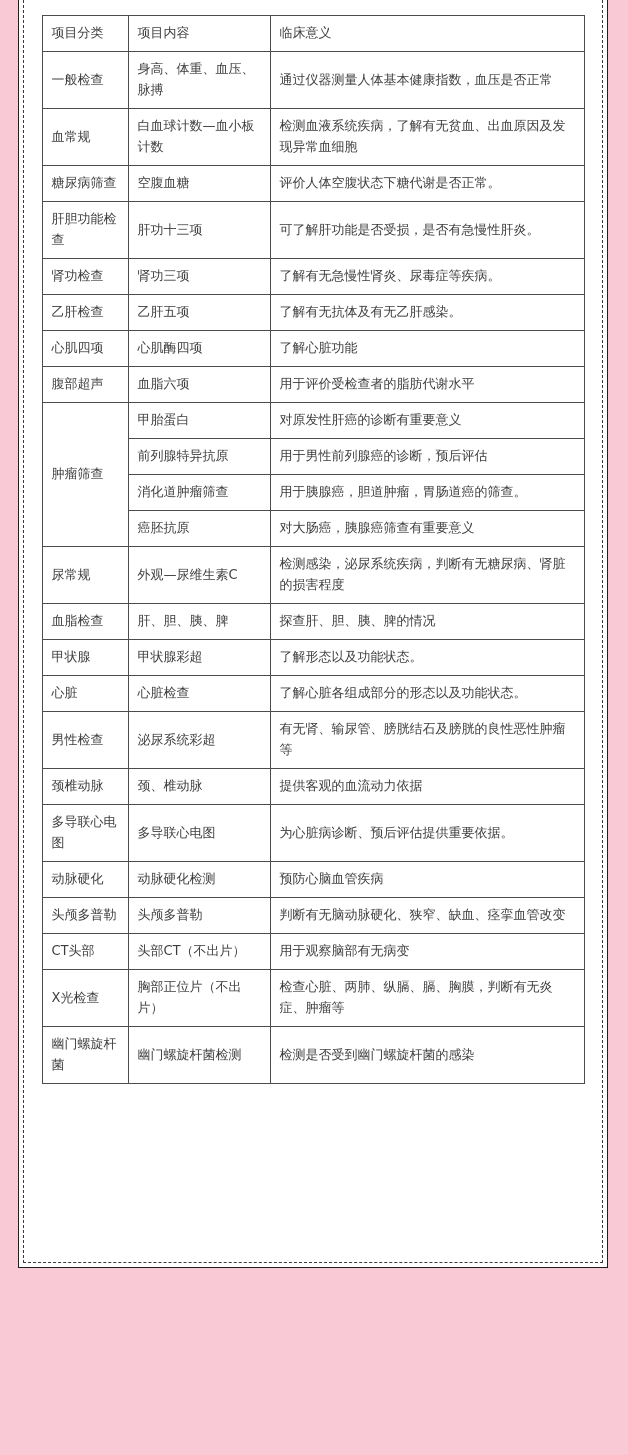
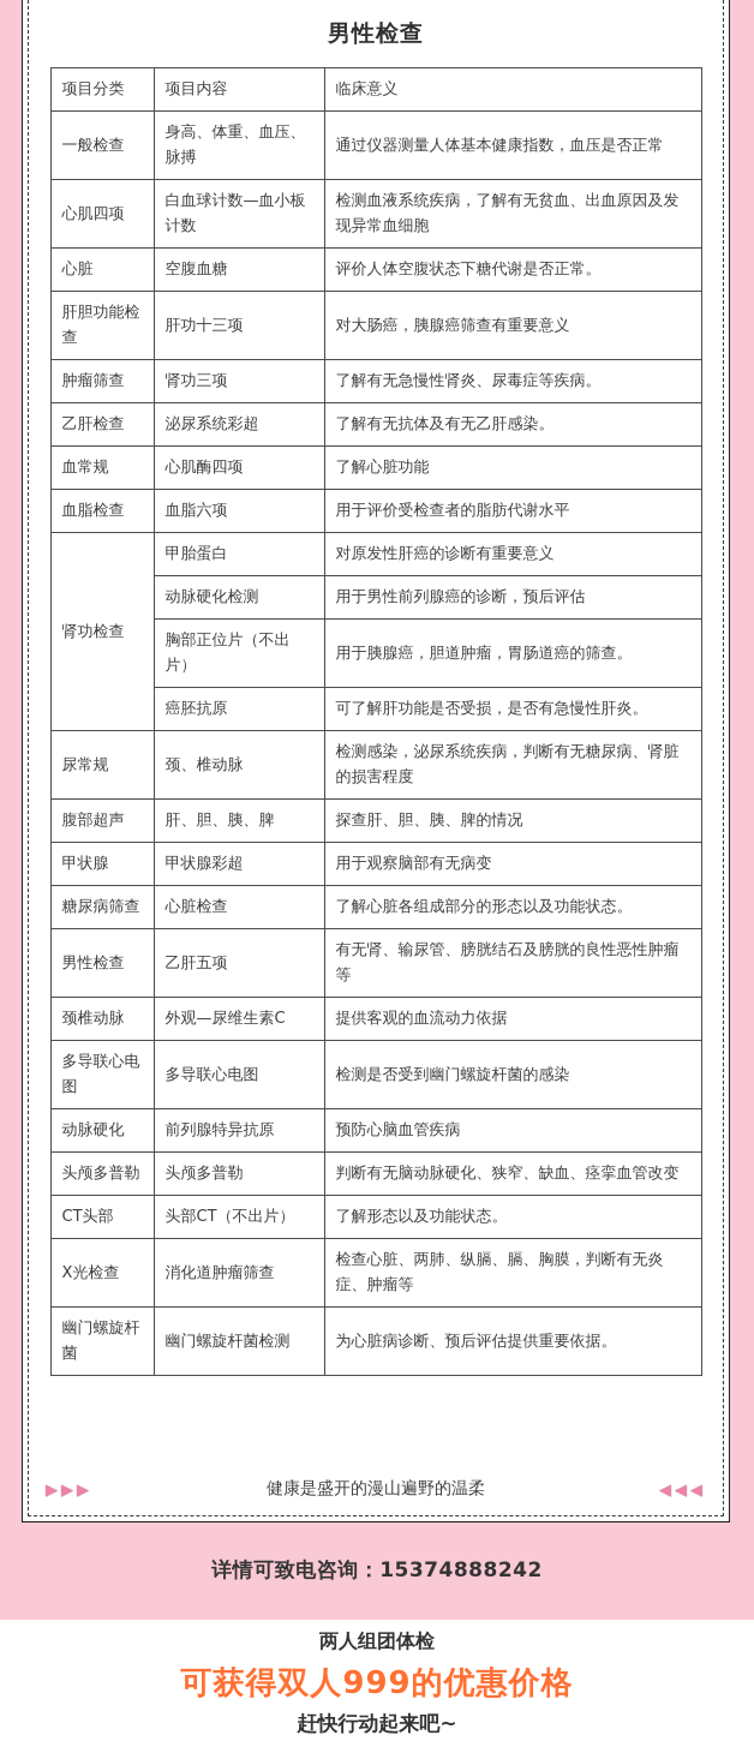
+ 男性检查
  项目分类	项目内容	临床意义
  一般检查	身高、体重、血压、脉搏	通过仪器测量人体基本健康指数，血压是否正常
- 血常规	白血球计数—血小板计数	检测血液系统疾病，了解有无贫血、出血原因及发现异常血细胞
+ 心肌四项	白血球计数—血小板计数	检测血液系统疾病，了解有无贫血、出血原因及发现异常血细胞
- 糖尿病筛查	空腹血糖	评价人体空腹状态下糖代谢是否正常。
+ 心脏	空腹血糖	评价人体空腹状态下糖代谢是否正常。
- 肝胆功能检查	肝功十三项	可了解肝功能是否受损，是否有急慢性肝炎。
+ 肝胆功能检查	肝功十三项	对大肠癌，胰腺癌筛查有重要意义
- 肾功检查	肾功三项	了解有无急慢性肾炎、尿毒症等疾病。
+ 肿瘤筛查	肾功三项	了解有无急慢性肾炎、尿毒症等疾病。
- 乙肝检查	乙肝五项	了解有无抗体及有无乙肝感染。
+ 乙肝检查	泌尿系统彩超	了解有无抗体及有无乙肝感染。
- 心肌四项	心肌酶四项	了解心脏功能
+ 血常规	心肌酶四项	了解心脏功能
- 腹部超声	血脂六项	用于评价受检查者的脂肪代谢水平
+ 血脂检查	血脂六项	用于评价受检查者的脂肪代谢水平
- 肿瘤筛查	甲胎蛋白	对原发性肝癌的诊断有重要意义
+ 肾功检查	甲胎蛋白	对原发性肝癌的诊断有重要意义
- 前列腺特异抗原	用于男性前列腺癌的诊断，预后评估
+ 动脉硬化检测	用于男性前列腺癌的诊断，预后评估
- 消化道肿瘤筛查	用于胰腺癌，胆道肿瘤，胃肠道癌的筛查。
+ 胸部正位片（不出片）	用于胰腺癌，胆道肿瘤，胃肠道癌的筛查。
- 癌胚抗原	对大肠癌，胰腺癌筛查有重要意义
+ 癌胚抗原	可了解肝功能是否受损，是否有急慢性肝炎。
- 尿常规	外观—尿维生素C	检测感染，泌尿系统疾病，判断有无糖尿病、肾脏的损害程度
+ 尿常规	颈、椎动脉	检测感染，泌尿系统疾病，判断有无糖尿病、肾脏的损害程度
- 血脂检查	肝、胆、胰、脾	探查肝、胆、胰、脾的情况
+ 腹部超声	肝、胆、胰、脾	探查肝、胆、胰、脾的情况
- 甲状腺	甲状腺彩超	了解形态以及功能状态。
+ 甲状腺	甲状腺彩超	用于观察脑部有无病变
- 心脏	心脏检查	了解心脏各组成部分的形态以及功能状态。
+ 糖尿病筛查	心脏检查	了解心脏各组成部分的形态以及功能状态。
- 男性检查	泌尿系统彩超	有无肾、输尿管、膀胱结石及膀胱的良性恶性肿瘤等
+ 男性检查	乙肝五项	有无肾、输尿管、膀胱结石及膀胱的良性恶性肿瘤等
- 颈椎动脉	颈、椎动脉	提供客观的血流动力依据
+ 颈椎动脉	外观—尿维生素C	提供客观的血流动力依据
- 多导联心电图	多导联心电图	为心脏病诊断、预后评估提供重要依据。
+ 多导联心电图	多导联心电图	检测是否受到幽门螺旋杆菌的感染
- 动脉硬化	动脉硬化检测	预防心脑血管疾病
+ 动脉硬化	前列腺特异抗原	预防心脑血管疾病
  头颅多普勒	头颅多普勒	判断有无脑动脉硬化、狭窄、缺血、痉挛血管改变
- CT头部	头部CT（不出片）	用于观察脑部有无病变
+ CT头部	头部CT（不出片）	了解形态以及功能状态。
- X光检查	胸部正位片（不出片）	检查心脏、两肺、纵膈、膈、胸膜，判断有无炎症、肿瘤等
+ X光检查	消化道肿瘤筛查	检查心脏、两肺、纵膈、膈、胸膜，判断有无炎症、肿瘤等
- 幽门螺旋杆菌	幽门螺旋杆菌检测	检测是否受到幽门螺旋杆菌的感染
+ 幽门螺旋杆菌	幽门螺旋杆菌检测	为心脏病诊断、预后评估提供重要依据。
+ ▶▶▶
+ 健康是盛开的漫山遍野的温柔
+ ◀◀◀
+ 详情可致电咨询：15374888242
+ 两人组团体检
+ 可获得双人999的优惠价格
+ 赶快行动起来吧~
